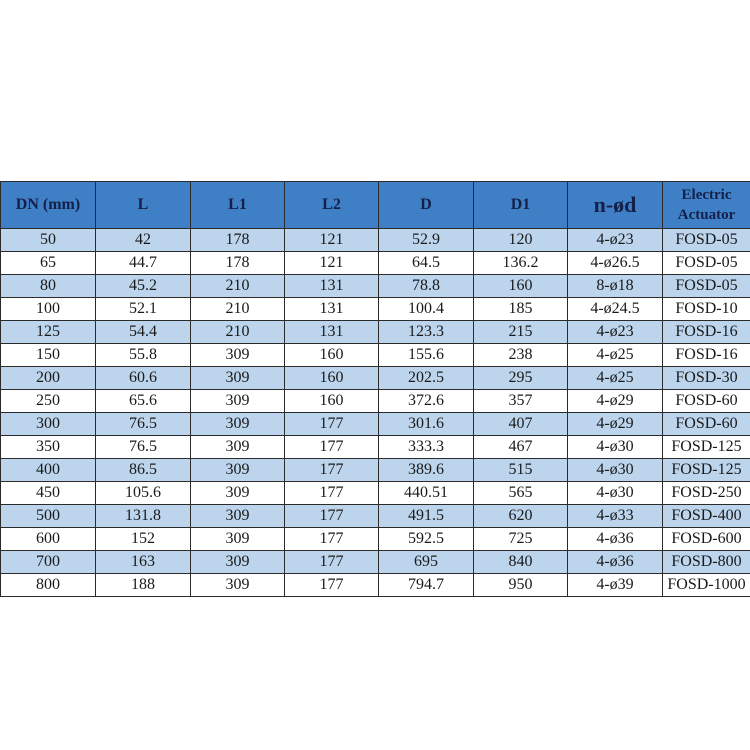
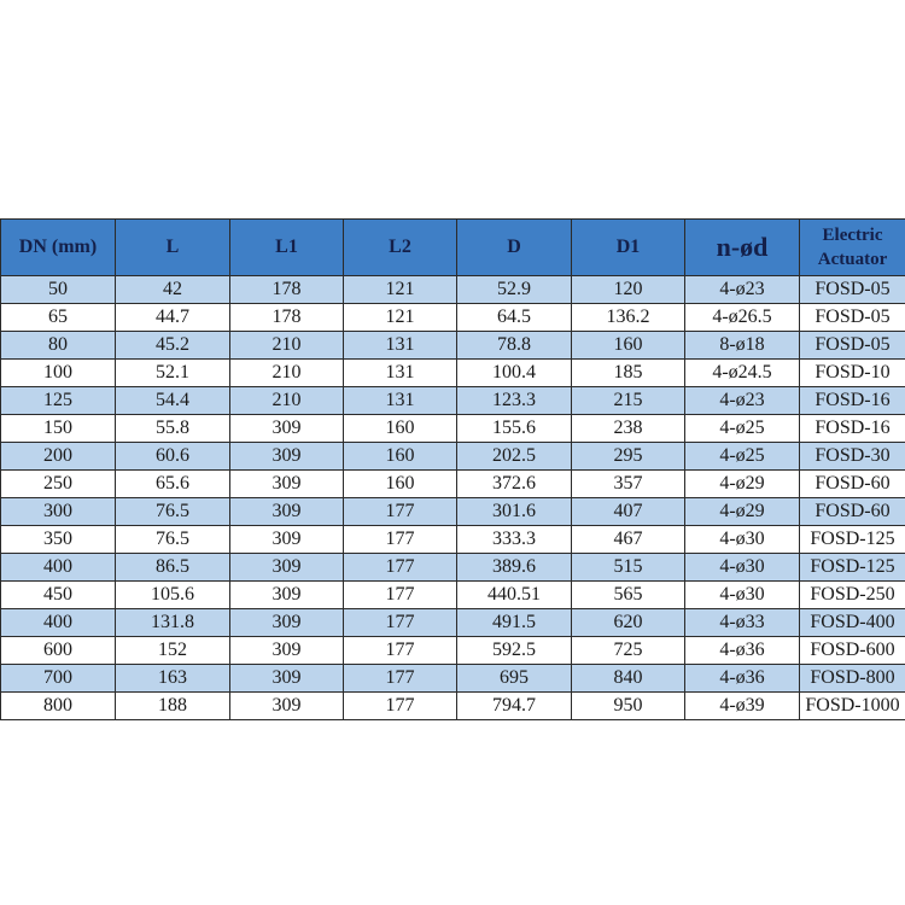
  DN (mm)	L	L1	L2	D	D1	n-ød	Electric Actuator
  50	42	178	121	52.9	120	4-ø23	FOSD-05
  65	44.7	178	121	64.5	136.2	4-ø26.5	FOSD-05
  80	45.2	210	131	78.8	160	8-ø18	FOSD-05
  100	52.1	210	131	100.4	185	4-ø24.5	FOSD-10
  125	54.4	210	131	123.3	215	4-ø23	FOSD-16
  150	55.8	309	160	155.6	238	4-ø25	FOSD-16
  200	60.6	309	160	202.5	295	4-ø25	FOSD-30
  250	65.6	309	160	372.6	357	4-ø29	FOSD-60
  300	76.5	309	177	301.6	407	4-ø29	FOSD-60
  350	76.5	309	177	333.3	467	4-ø30	FOSD-125
  400	86.5	309	177	389.6	515	4-ø30	FOSD-125
  450	105.6	309	177	440.51	565	4-ø30	FOSD-250
- 500	131.8	309	177	491.5	620	4-ø33	FOSD-400
+ 400	131.8	309	177	491.5	620	4-ø33	FOSD-400
  600	152	309	177	592.5	725	4-ø36	FOSD-600
  700	163	309	177	695	840	4-ø36	FOSD-800
  800	188	309	177	794.7	950	4-ø39	FOSD-1000
